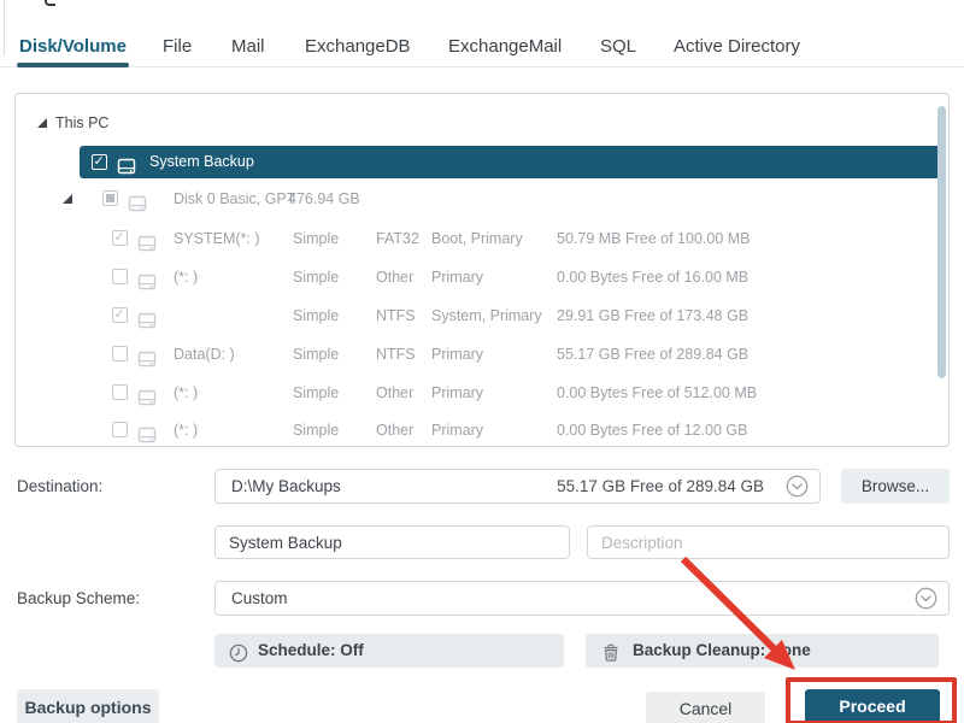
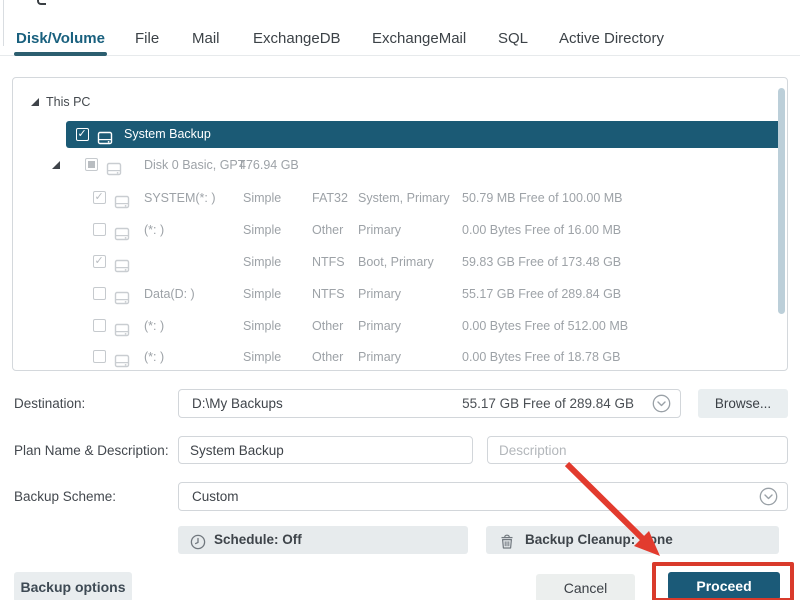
  Disk/Volume
  File
  Mail
  ExchangeDB
  ExchangeMail
  SQL
  Active Directory
  This PC
  System Backup
  Disk 0 Basic, GPT
  476.94 GB
  SYSTEM(*: )
  Simple
  FAT32
- Boot, Primary
+ System, Primary
  50.79 MB Free of 100.00 MB
  (*: )
  Simple
  Other
  Primary
  0.00 Bytes Free of 16.00 MB
  Simple
  NTFS
- System, Primary
+ Boot, Primary
- 29.91 GB Free of 173.48 GB
+ 59.83 GB Free of 173.48 GB
  Data(D: )
  Simple
  NTFS
  Primary
  55.17 GB Free of 289.84 GB
  (*: )
  Simple
  Other
  Primary
  0.00 Bytes Free of 512.00 MB
  (*: )
  Simple
  Other
  Primary
- 0.00 Bytes Free of 12.00 GB
+ 0.00 Bytes Free of 18.78 GB
  Destination:
  D:\My Backups
  55.17 GB Free of 289.84 GB
  Browse...
+ Plan Name & Description:
  System Backup
  Description
  Backup Scheme:
  Custom
  Schedule: Off
  Backup Cleanup:one
  Backup options
  Cancel
  Proceed
